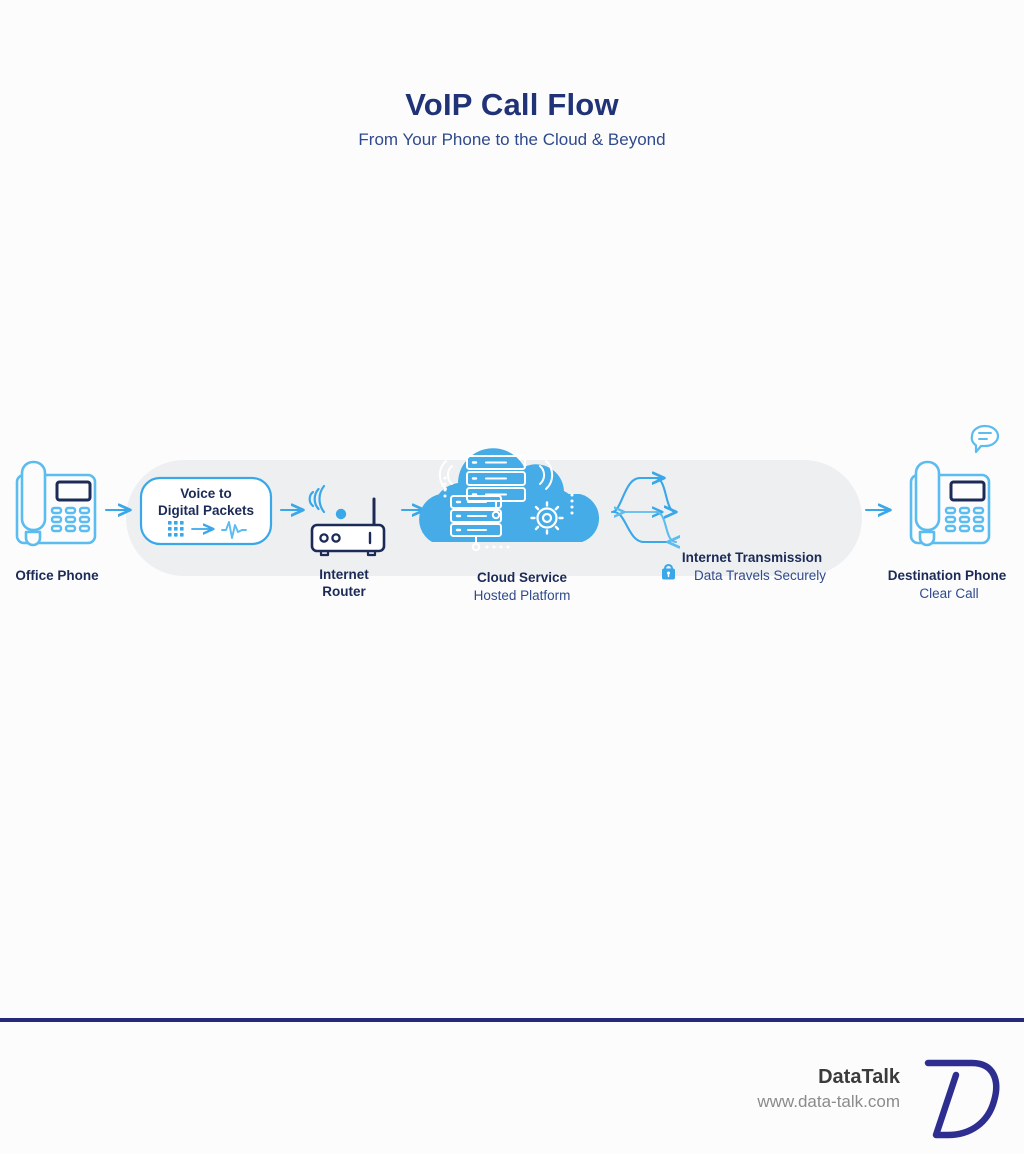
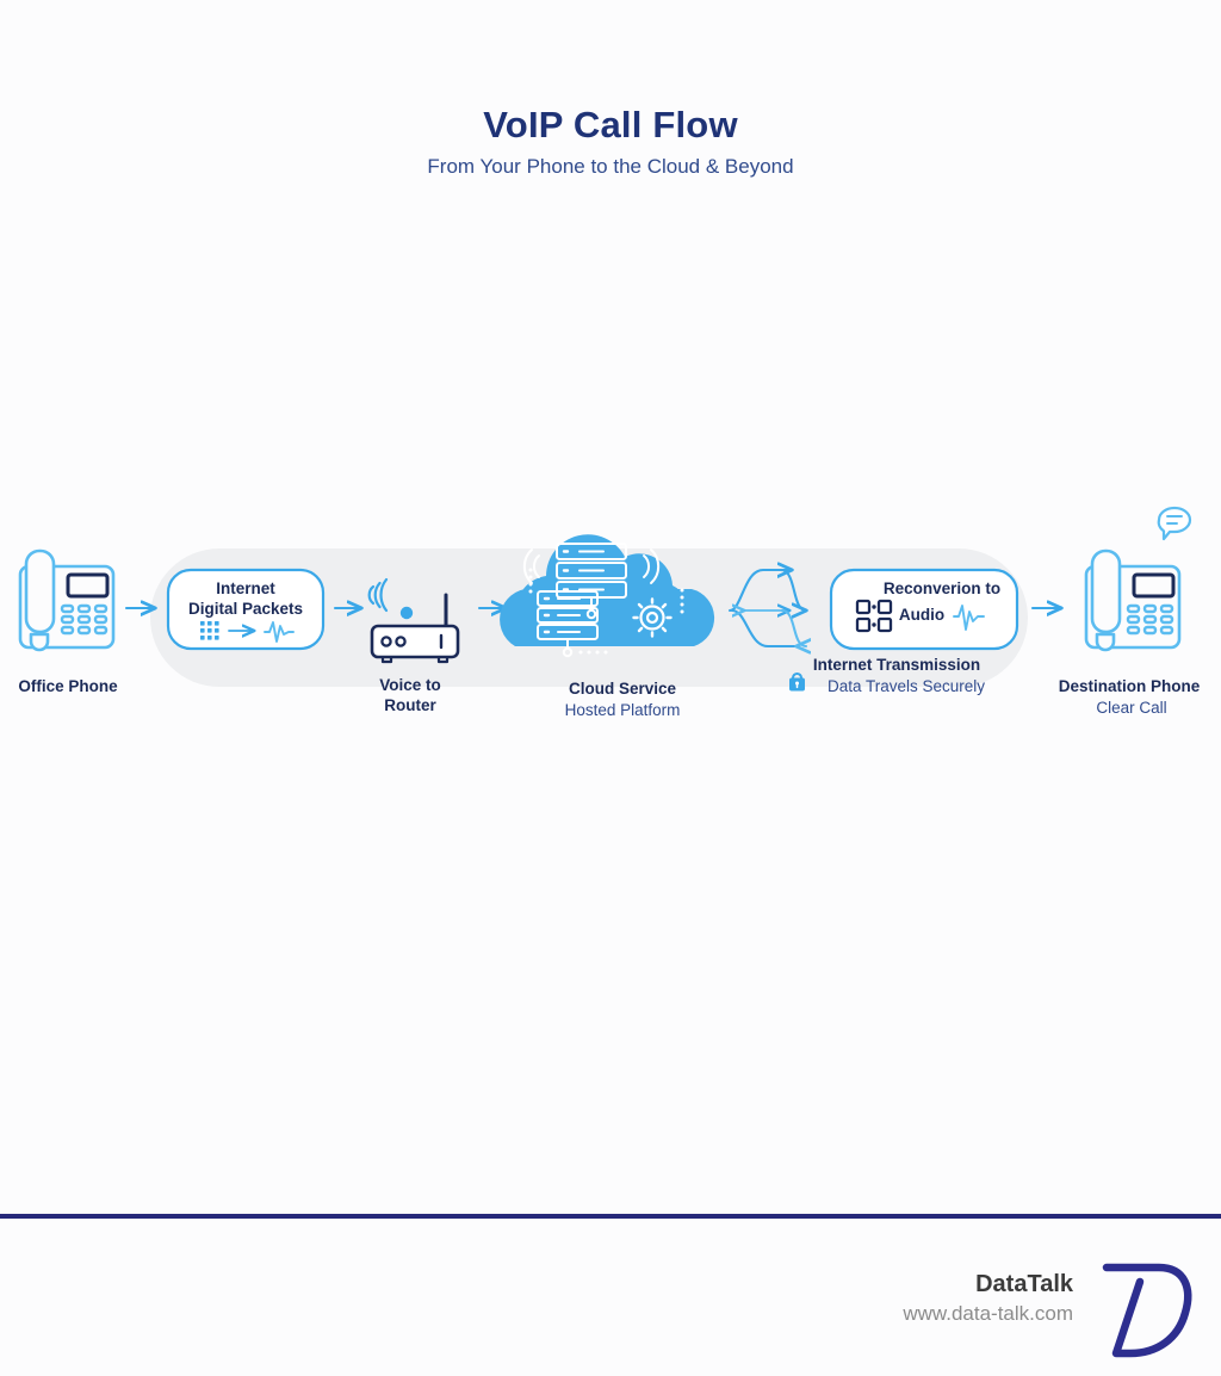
  VoIP Call Flow
  From Your Phone to the Cloud & Beyond
  Office Phone
- Voice to
+ Internet
  Digital Packets
- Internet
+ Voice to
  Router
  Cloud Service
  Hosted Platform
  Internet Transmission
  Data Travels Securely
+ Reconverion to
+ Audio
  Destination Phone
  Clear Call
  DataTalk
  www.data-talk.com
